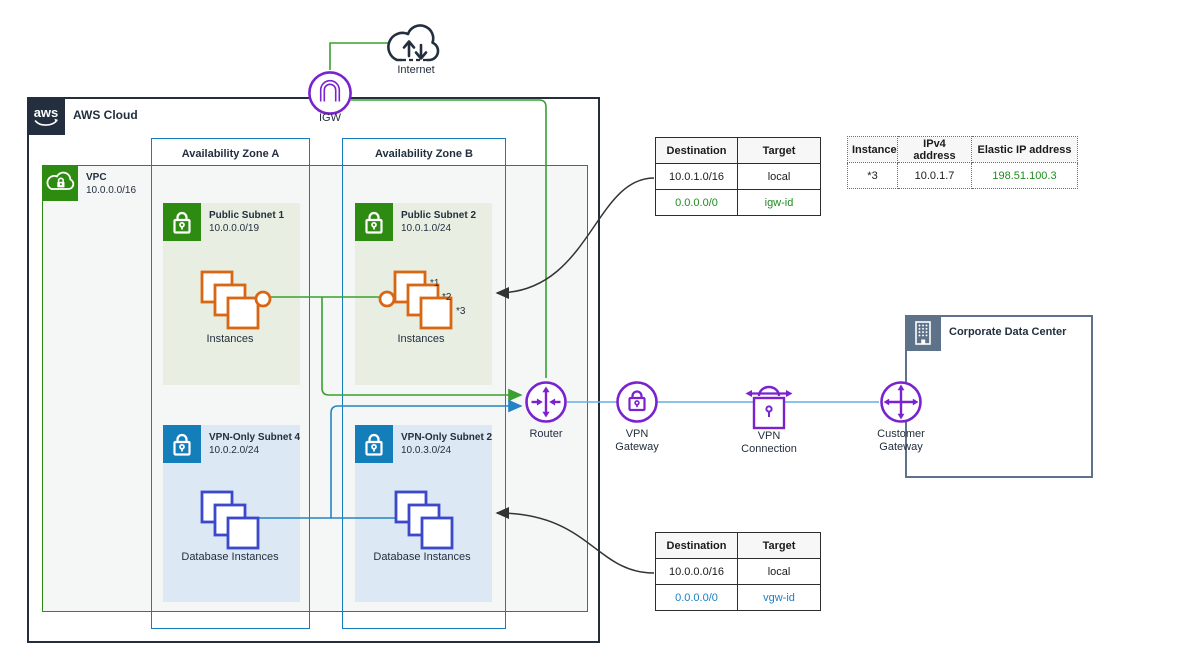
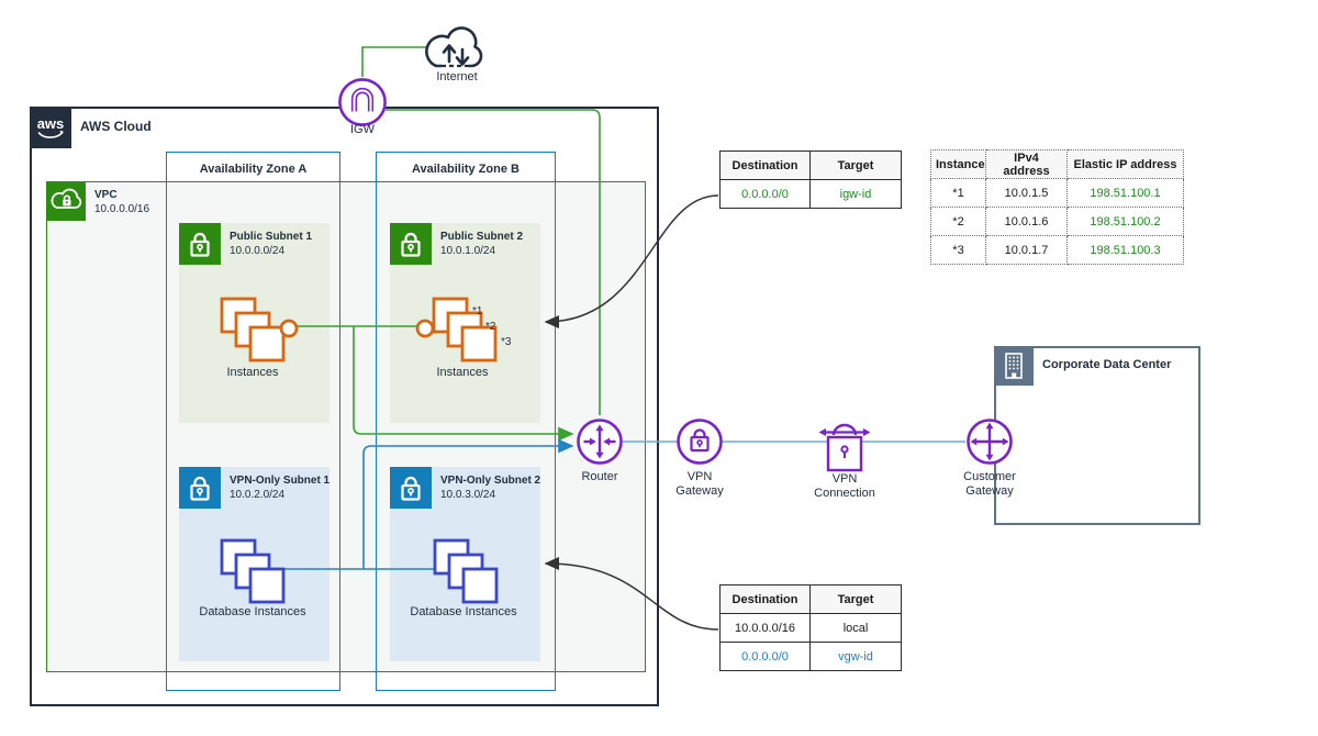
  Destination	Target
- 10.0.1.0/16	local
  0.0.0.0/0	igw-id
  Instance	IPv4 address	Elastic IP address
+ *1	10.0.1.5	198.51.100.1
+ *2	10.0.1.6	198.51.100.2
  *3	10.0.1.7	198.51.100.3
  Destination	Target
  10.0.0.0/16	local
  0.0.0.0/0	vgw-id
  aws
  *1
  *2
  *3
  Internet
  IGW
  AWS Cloud
  VPC
  10.0.0.0/16
  Availability Zone A
  Availability Zone B
  Public Subnet 1
- 10.0.0.0/19
+ 10.0.0.0/24
  Public Subnet 2
  10.0.1.0/24
- VPN-Only Subnet 4
+ VPN-Only Subnet 1
  10.0.2.0/24
  VPN-Only Subnet 2
  10.0.3.0/24
  Instances
  Instances
  Database Instances
  Database Instances
  Router
  VPN Gateway
  VPN Connection
  Customer Gateway
  Corporate Data Center
